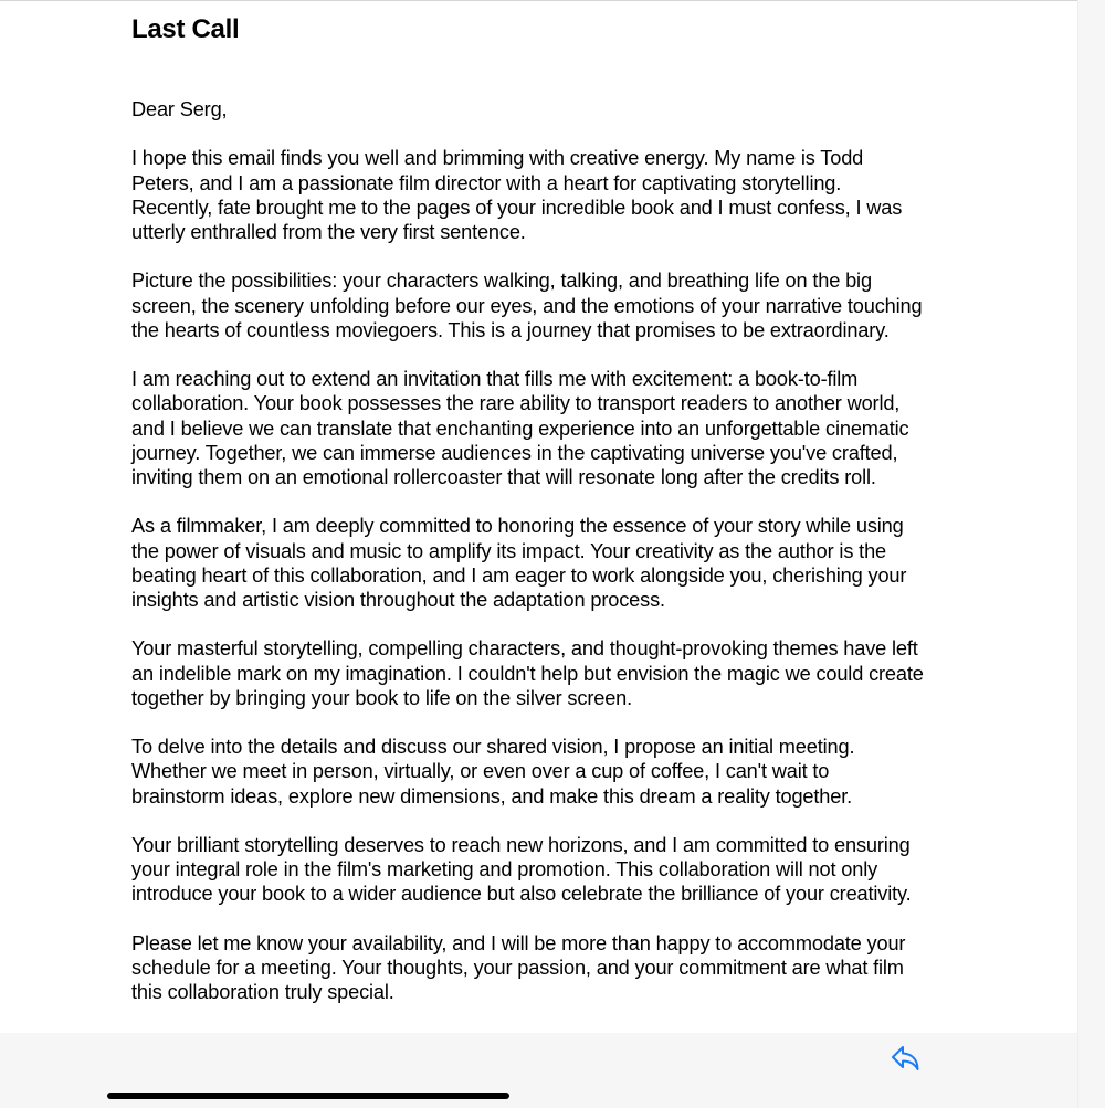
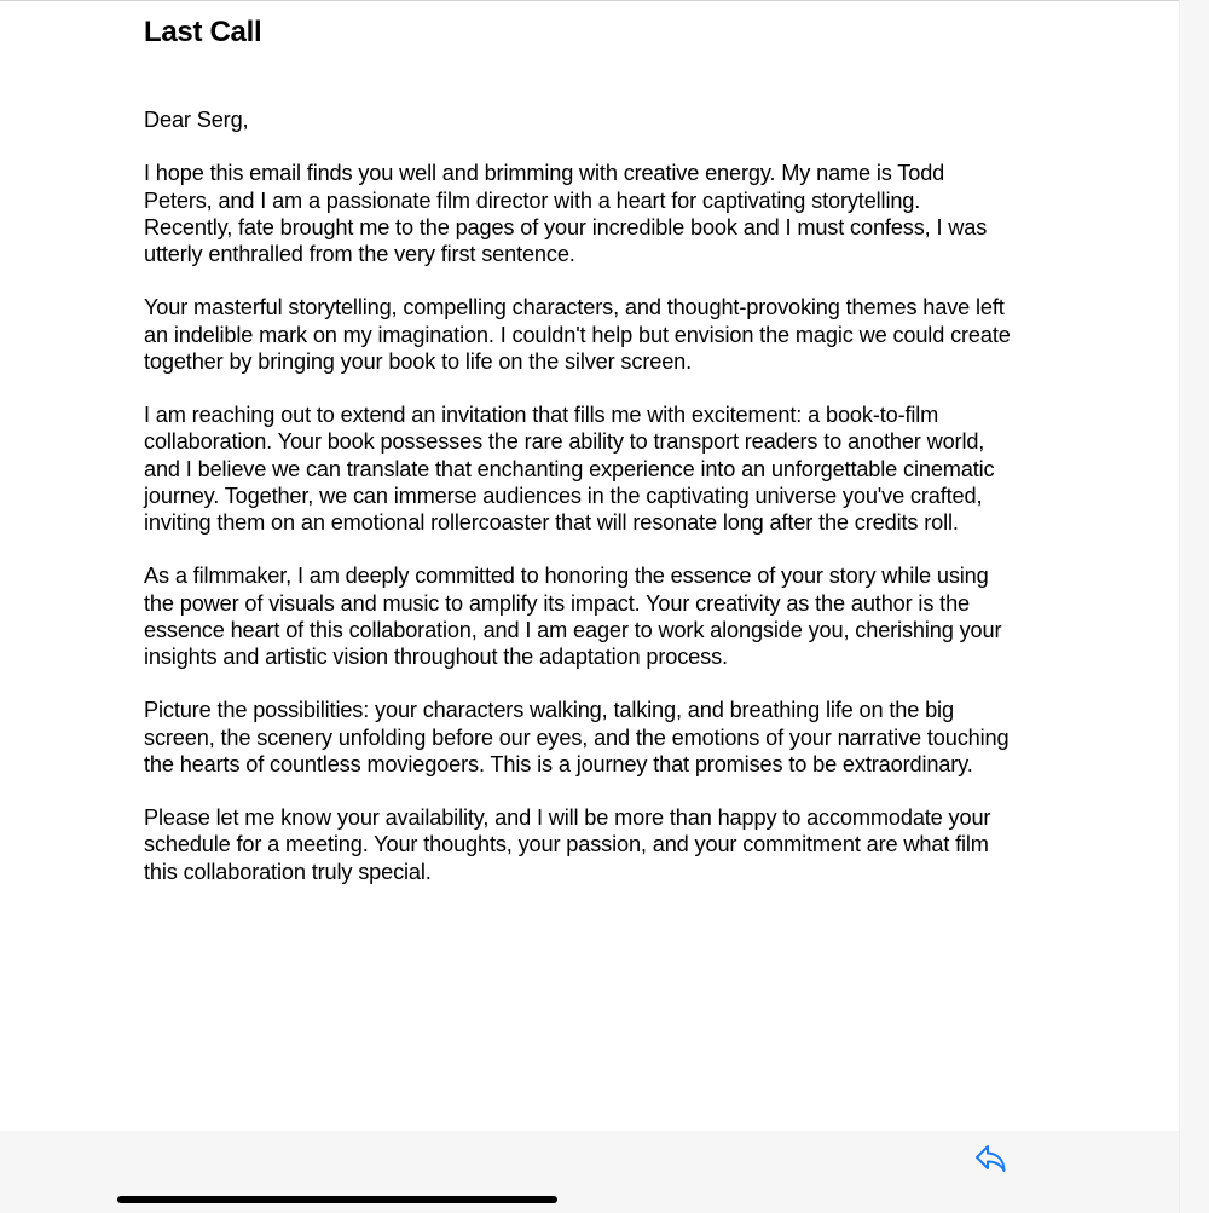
  Last Call
  Dear Serg,
  I hope this email finds you well and brimming with creative energy. My name is Todd Peters, and I am a passionate film director with a heart for captivating storytelling. Recently, fate brought me to the pages of your incredible book and I must confess, I was utterly enthralled from the very first sentence.
- Picture the possibilities: your characters walking, talking, and breathing life on the big screen, the scenery unfolding before our eyes, and the emotions of your narrative touching the hearts of countless moviegoers. This is a journey that promises to be extraordinary.
+ Your masterful storytelling, compelling characters, and thought-provoking themes have left an indelible mark on my imagination. I couldn't help but envision the magic we could create together by bringing your book to life on the silver screen.
  I am reaching out to extend an invitation that fills me with excitement: a book-to-film collaboration. Your book possesses the rare ability to transport readers to another world, and I believe we can translate that enchanting experience into an unforgettable cinematic journey. Together, we can immerse audiences in the captivating universe you've crafted, inviting them on an emotional rollercoaster that will resonate long after the credits roll.
- As a filmmaker, I am deeply committed to honoring the essence of your story while using the power of visuals and music to amplify its impact. Your creativity as the author is the beating heart of this collaboration, and I am eager to work alongside you, cherishing your insights and artistic vision throughout the adaptation process.
+ As a filmmaker, I am deeply committed to honoring the essence of your story while using the power of visuals and music to amplify its impact. Your creativity as the author is the essence heart of this collaboration, and I am eager to work alongside you, cherishing your insights and artistic vision throughout the adaptation process.
- Your masterful storytelling, compelling characters, and thought-provoking themes have left an indelible mark on my imagination. I couldn't help but envision the magic we could create together by bringing your book to life on the silver screen.
+ Picture the possibilities: your characters walking, talking, and breathing life on the big screen, the scenery unfolding before our eyes, and the emotions of your narrative touching the hearts of countless moviegoers. This is a journey that promises to be extraordinary.
- To delve into the details and discuss our shared vision, I propose an initial meeting. Whether we meet in person, virtually, or even over a cup of coffee, I can't wait to brainstorm ideas, explore new dimensions, and make this dream a reality together.
- Your brilliant storytelling deserves to reach new horizons, and I am committed to ensuring your integral role in the film's marketing and promotion. This collaboration will not only introduce your book to a wider audience but also celebrate the brilliance of your creativity.
  Please let me know your availability, and I will be more than happy to accommodate your schedule for a meeting. Your thoughts, your passion, and your commitment are what film this collaboration truly special.
